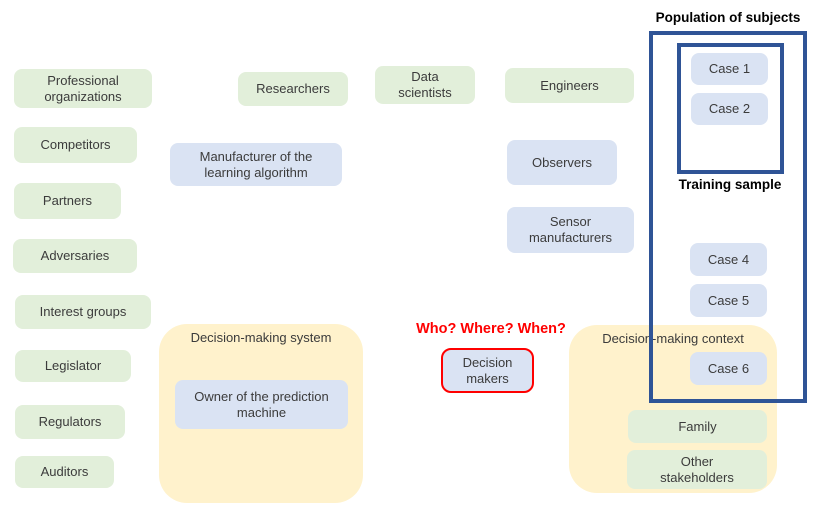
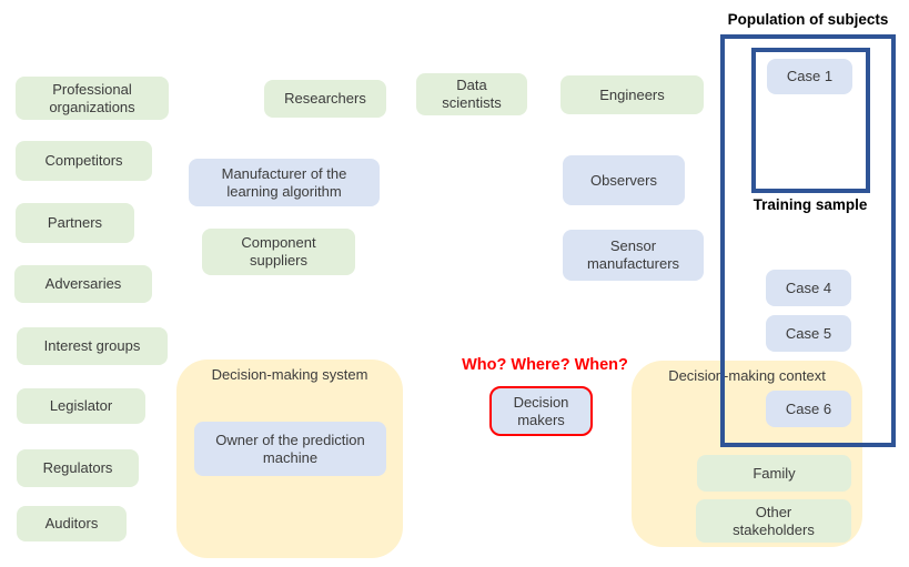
  Professional organizations
  Competitors
  Partners
  Adversaries
  Interest groups
  Legislator
  Regulators
  Auditors
  Researchers
  Manufacturer of the learning algorithm
+ Component suppliers
  Decision-making system
  Owner of the prediction machine
  Data scientists
  Who? Where? When?
  Decision makers
  Engineers
  Observers
  Sensor manufacturers
  Decision-making context
  Population of subjects
  Case 1
- Case 2
  Training sample
  Case 4
  Case 5
  Case 6
  Family
  Other stakeholders
